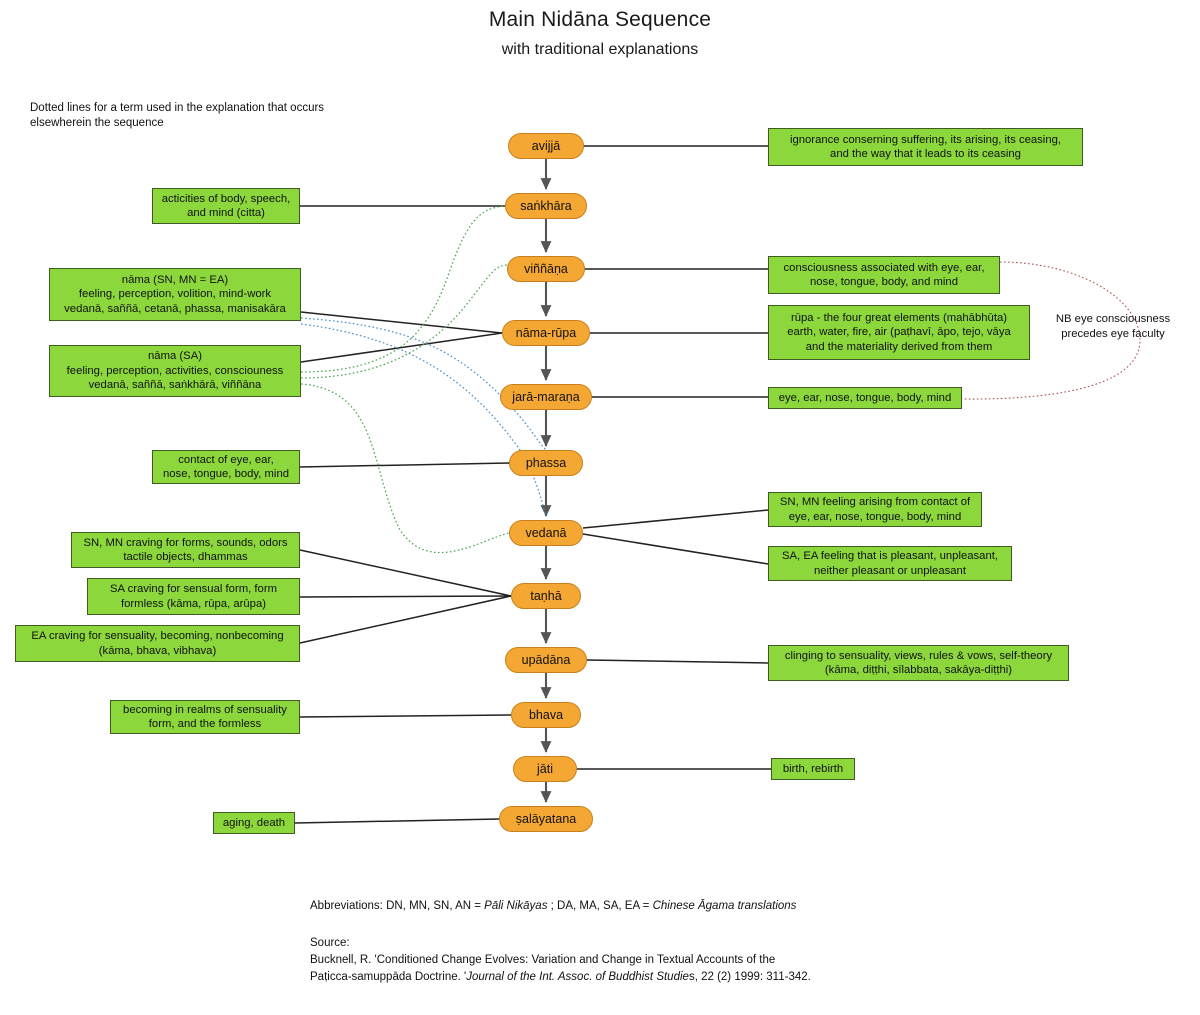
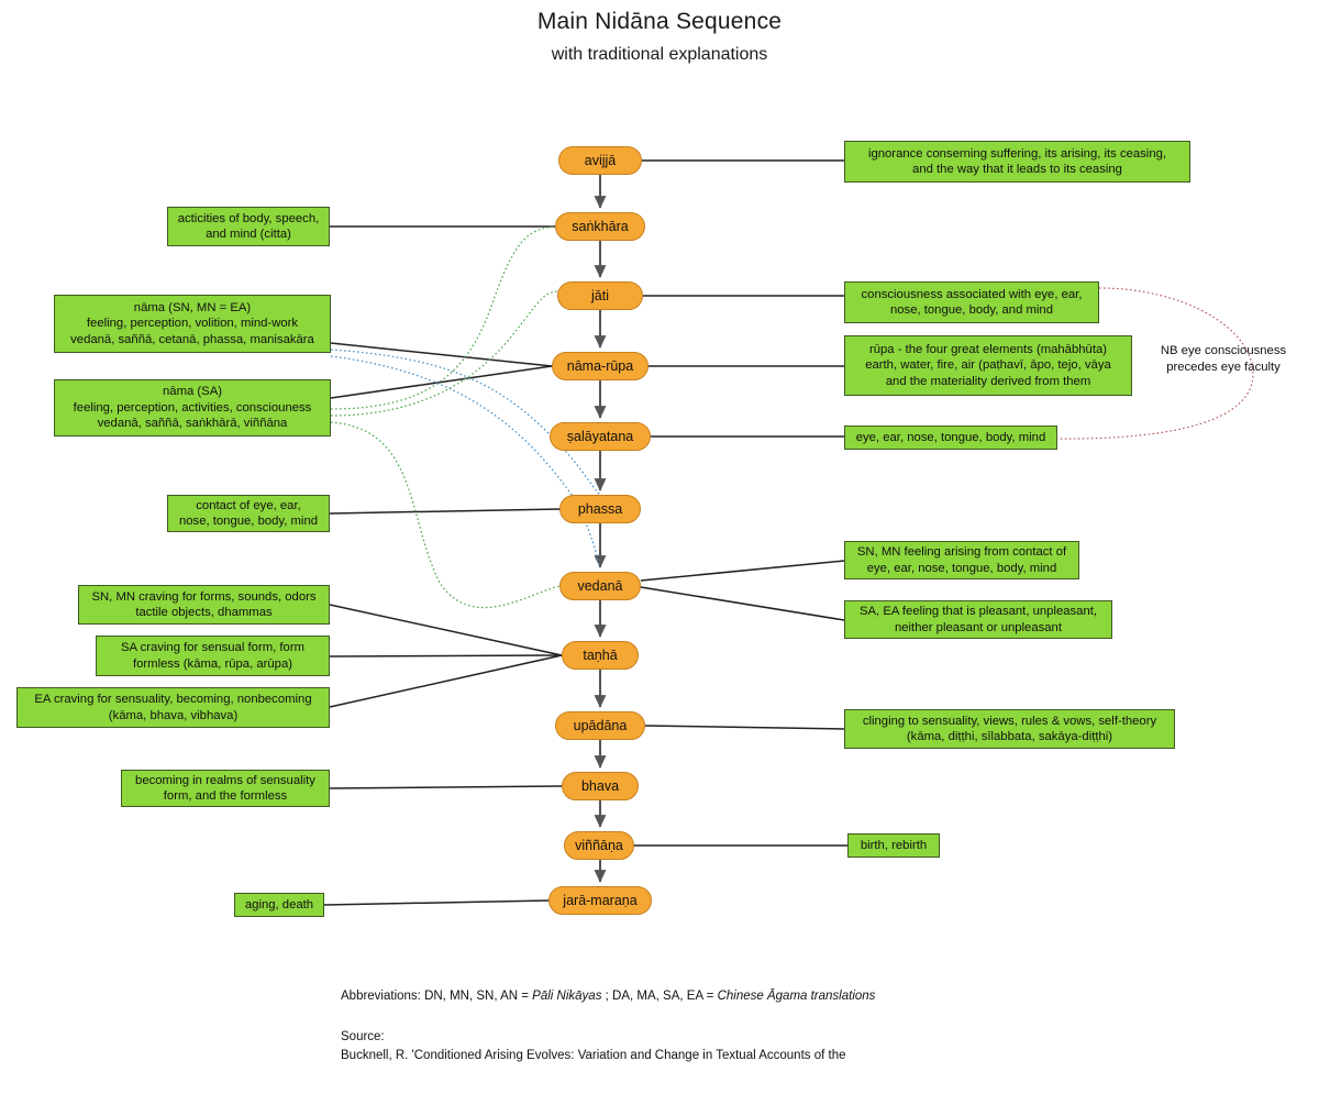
  Main Nidāna Sequence
  with traditional explanations
- Dotted lines for a term used in the explanation that occurs elsewherein the sequence
  NB eye consciousness
  precedes eye faculty
  avijjā
  saṅkhāra
- viññāṇa
+ jāti
  nāma-rūpa
- jarā-maraṇa
+ ṣalāyatana
  phassa
  vedanā
  taṇhā
  upādāna
  bhava
- jāti
+ viññāṇa
- ṣalāyatana
+ jarā-maraṇa
  ignorance conserning suffering, its arising, its ceasing,
  and the way that it leads to its ceasing
  acticities of body, speech,
  and mind (citta)
  consciousness associated with eye, ear,
  nose, tongue, body, and mind
  nāma (SN, MN = EA)
  feeling, perception, volition, mind-work
  vedanā, saññā, cetanā, phassa, manisakāra
  rūpa - the four great elements (mahābhūta)
  earth, water, fire, air (paṭhavī, āpo, tejo, vāya
  and the materiality derived from them
  nāma (SA)
  feeling, perception, activities, consciouness
  vedanā, saññā, saṅkhārā, viññāna
  eye, ear, nose, tongue, body, mind
  contact of eye, ear,
  nose, tongue, body, mind
  SN, MN feeling arising from contact of
  eye, ear, nose, tongue, body, mind
  SA, EA feeling that is pleasant, unpleasant,
  neither pleasant or unpleasant
  SN, MN craving for forms, sounds, odors
  tactile objects, dhammas
  SA craving for sensual form, form
  formless (kāma, rūpa, arūpa)
  EA craving for sensuality, becoming, nonbecoming
  (kāma, bhava, vibhava)
  clinging to sensuality, views, rules & vows, self-theory
  (kāma, diṭṭhi, sīlabbata, sakāya-diṭṭhi)
  becoming in realms of sensuality
  form, and the formless
  birth, rebirth
  aging, death
  Abbreviations: DN, MN, SN, AN = Pāli Nikāyas ; DA, MA, SA, EA = Chinese Āgama translations
  Source:
- Bucknell, R. 'Conditioned Change Evolves: Variation and Change in Textual Accounts of the
+ Bucknell, R. 'Conditioned Arising Evolves: Variation and Change in Textual Accounts of the
- Paṭicca-samuppāda Doctrine. 'Journal of the Int. Assoc. of Buddhist Studies, 22 (2) 1999: 311-342.
